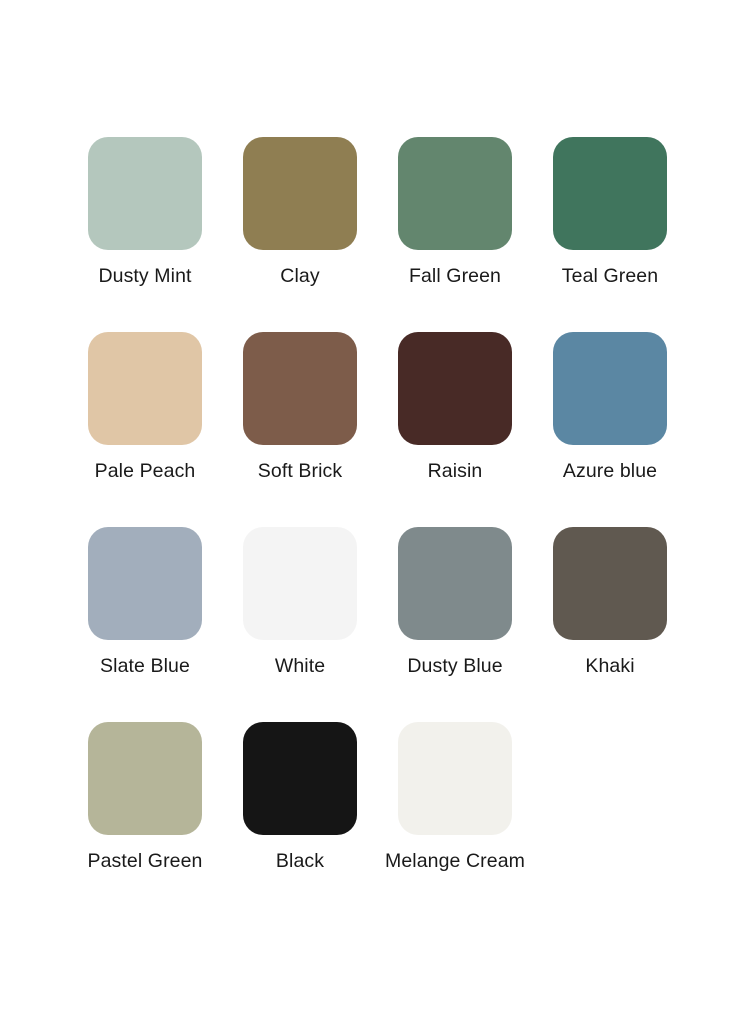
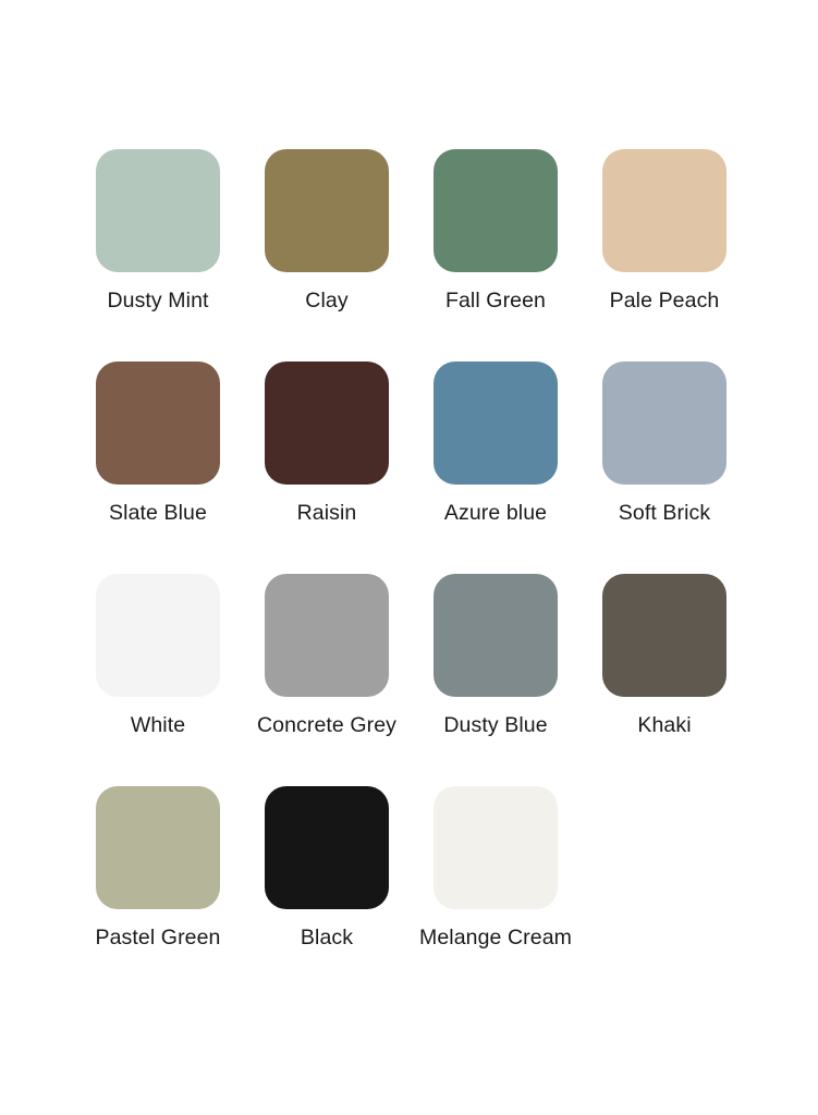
  Dusty Mint
  Clay
  Fall Green
- Teal Green
  Pale Peach
- Soft Brick
+ Slate Blue
  Raisin
  Azure blue
- Slate Blue
+ Soft Brick
  White
+ Concrete Grey
  Dusty Blue
  Khaki
  Pastel Green
  Black
  Melange Cream
